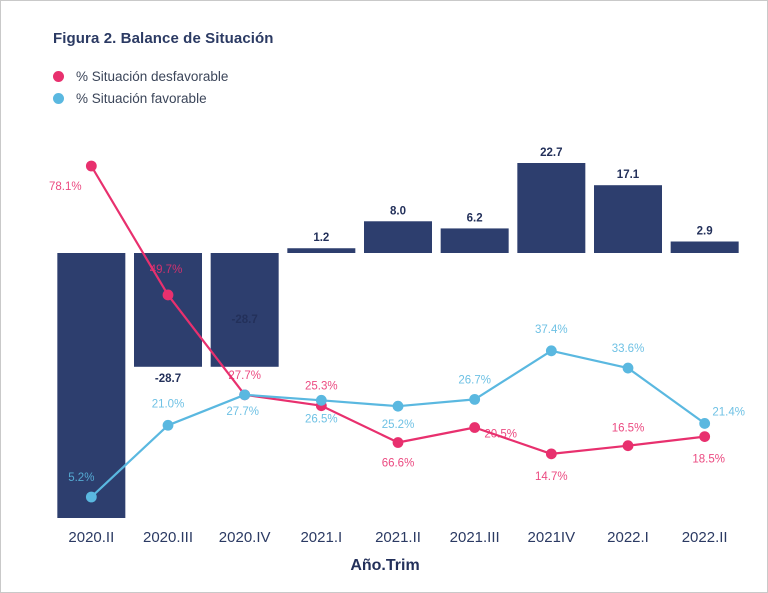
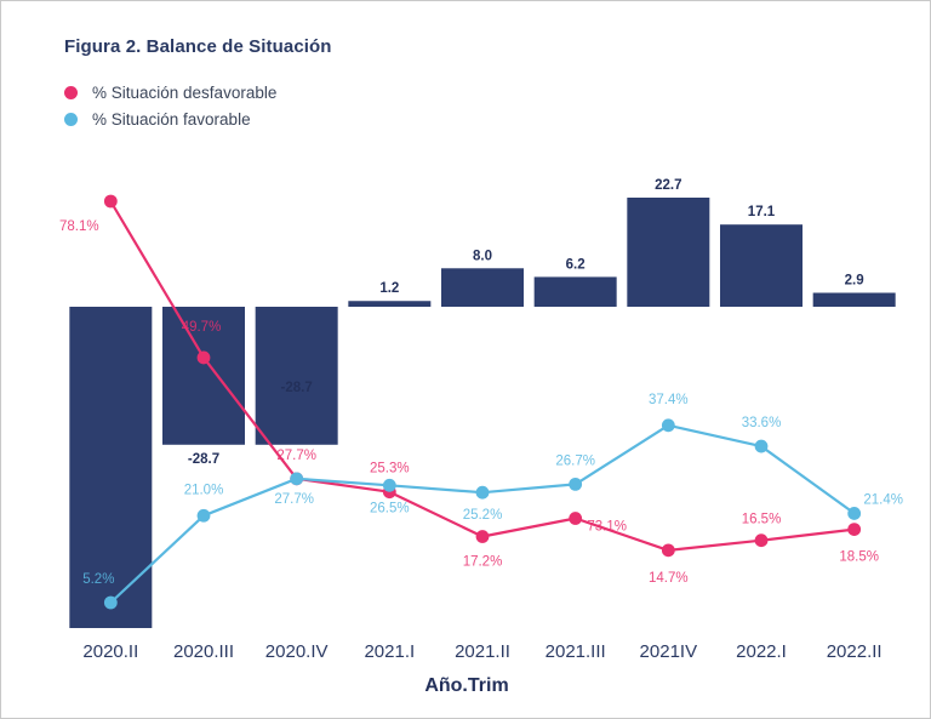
  Figura 2. Balance de Situación
  % Situación desfavorable
  % Situación favorable
  -28.7
  1.2
  8.0
  6.2
  22.7
  17.1
  2.9
  78.1%
  49.7%
  27.7%
  25.3%
- 66.6%
+ 17.2%
- 20.5%
+ 73.1%
  14.7%
  16.5%
  18.5%
  5.2%
  21.0%
  27.7%
  26.5%
  25.2%
  26.7%
  37.4%
  33.6%
  21.4%
  2020.II
  2020.III
  2020.IV
  2021.I
  2021.II
  2021.III
  2021IV
  2022.I
  2022.II
  Año.Trim
